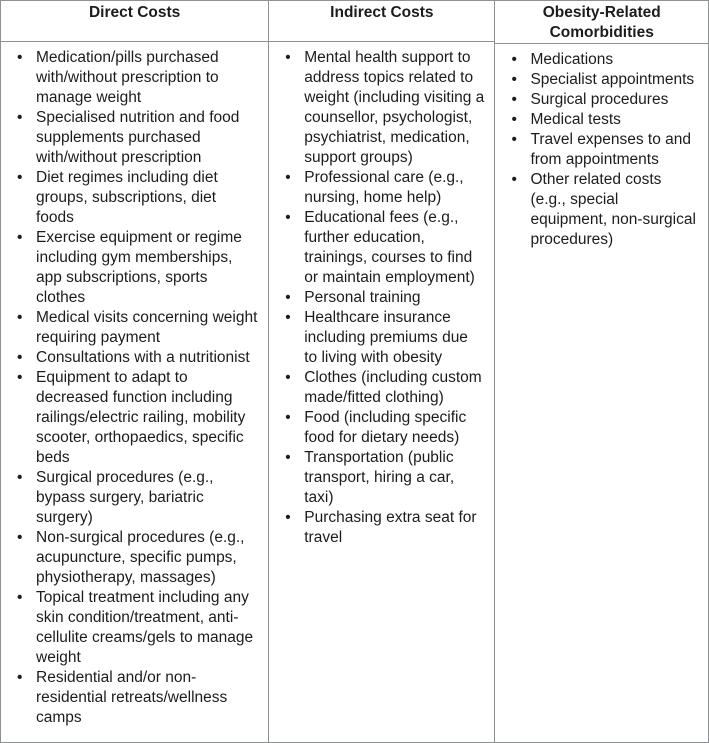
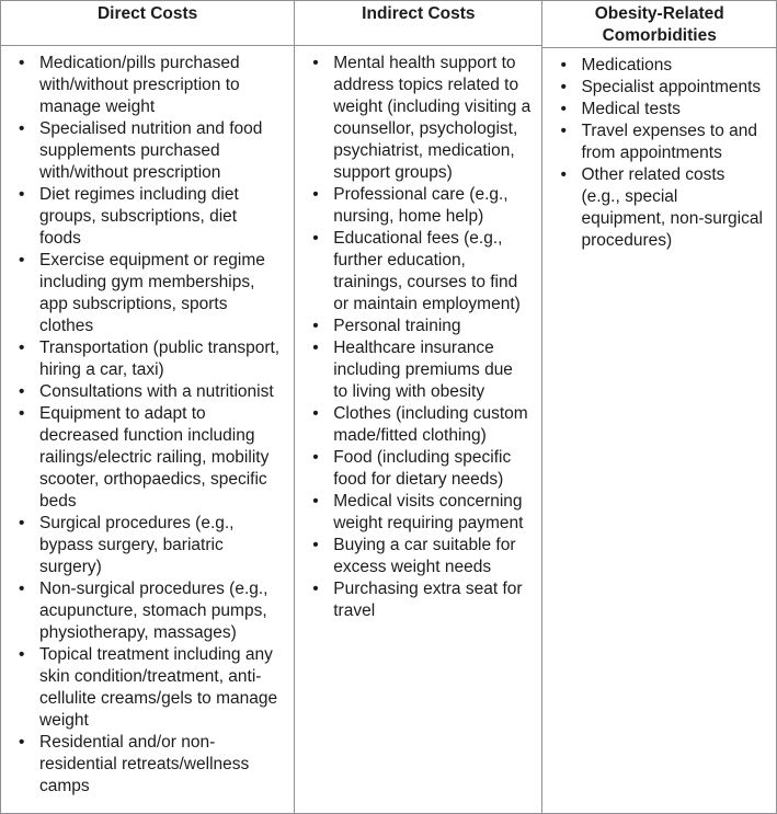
  Direct Costs
  Medication/pills purchased with/without prescription to manage weight
  Specialised nutrition and food supplements purchased with/without prescription
  Diet regimes including diet groups, subscriptions, diet foods
  Exercise equipment or regime including gym memberships, app subscriptions, sports clothes
- Medical visits concerning weight requiring payment
+ Transportation (public transport, hiring a car, taxi)
  Consultations with a nutritionist
  Equipment to adapt to decreased function including railings/electric railing, mobility scooter, orthopaedics, specific beds
  Surgical procedures (e.g., bypass surgery, bariatric surgery)
- Non-surgical procedures (e.g., acupuncture, specific pumps, physiotherapy, massages)
+ Non-surgical procedures (e.g., acupuncture, stomach pumps, physiotherapy, massages)
  Topical treatment including any skin condition/treatment, anti-cellulite creams/gels to manage weight
  Residential and/or non-residential retreats/wellness camps
  Indirect Costs
  Mental health support to address topics related to weight (including visiting a counsellor, psychologist, psychiatrist, medication, support groups)
  Professional care (e.g., nursing, home help)
  Educational fees (e.g., further education, trainings, courses to find or maintain employment)
  Personal training
  Healthcare insurance including premiums due to living with obesity
  Clothes (including custom made/fitted clothing)
  Food (including specific food for dietary needs)
- Transportation (public transport, hiring a car, taxi)
+ Medical visits concerning weight requiring payment
+ Buying a car suitable for excess weight needs
  Purchasing extra seat for travel
  Obesity-Related Comorbidities
  Medications
  Specialist appointments
- Surgical procedures
  Medical tests
  Travel expenses to and from appointments
  Other related costs (e.g., special equipment, non-surgical procedures)
